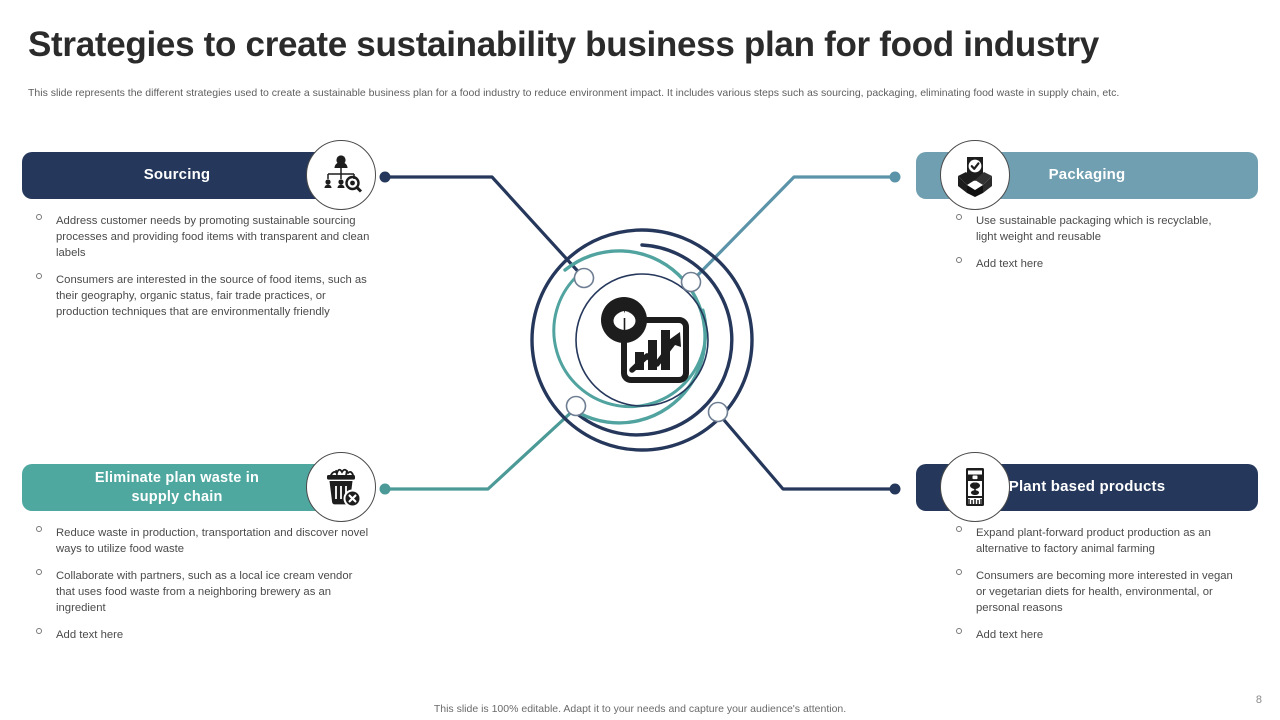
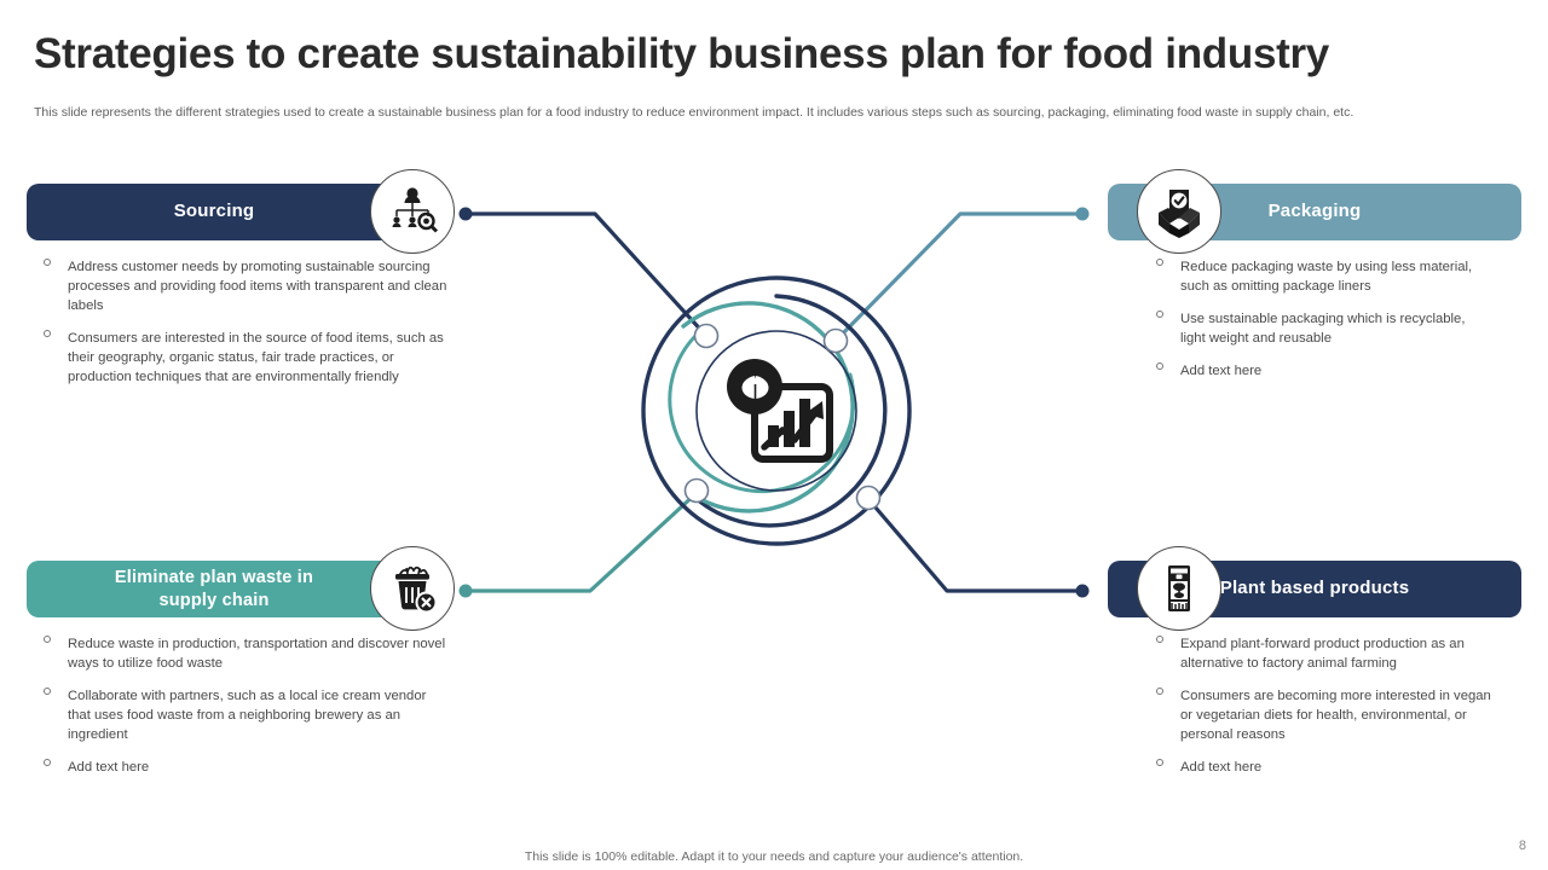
  Strategies to create sustainability business plan for food industry
  This slide represents the different strategies used to create a sustainable business plan for a food industry to reduce environment impact. It includes various steps such as sourcing, packaging, eliminating food waste in supply chain, etc.
  Sourcing
  Address customer needs by promoting sustainable sourcing processes and providing food items with transparent and clean labels
  Consumers are interested in the source of food items, such as their geography, organic status, fair trade practices, or production techniques that are environmentally friendly
  Packaging
+ Reduce packaging waste by using less material, such as omitting package liners
  Use sustainable packaging which is recyclable, light weight and reusable
  Add text here
  Eliminate plan waste in supply chain
  Reduce waste in production, transportation and discover novel ways to utilize food waste
  Collaborate with partners, such as a local ice cream vendor that uses food waste from a neighboring brewery as an ingredient
  Add text here
  Plant based products
  Expand plant-forward product production as an alternative to factory animal farming
  Consumers are becoming more interested in vegan or vegetarian diets for health, environmental, or personal reasons
  Add text here
  This slide is 100% editable. Adapt it to your needs and capture your audience's attention.
  8
